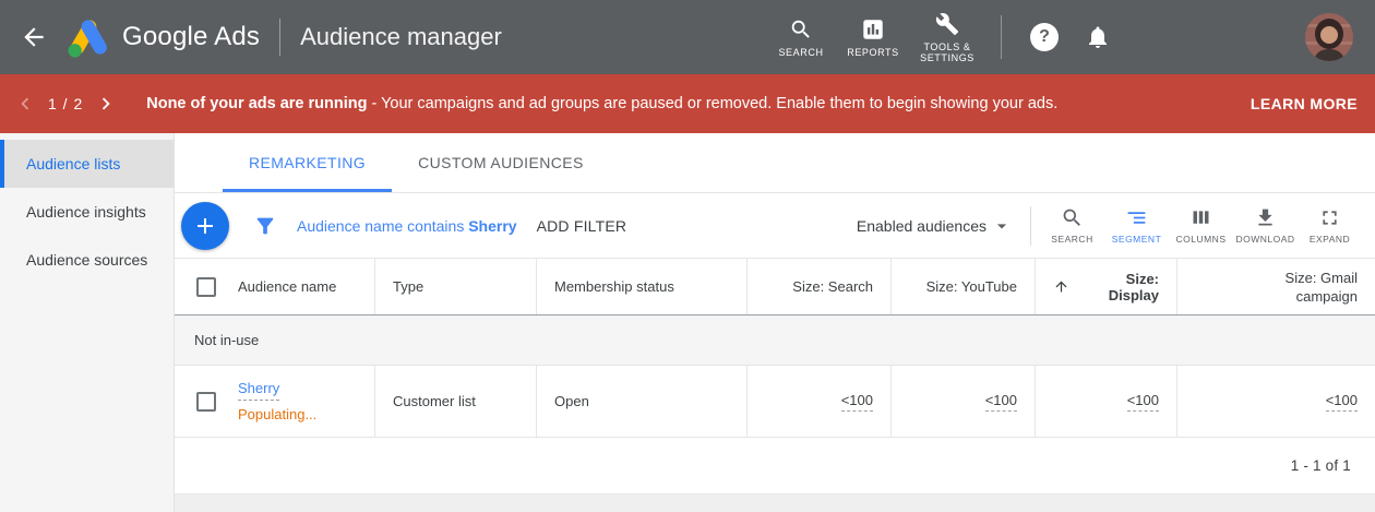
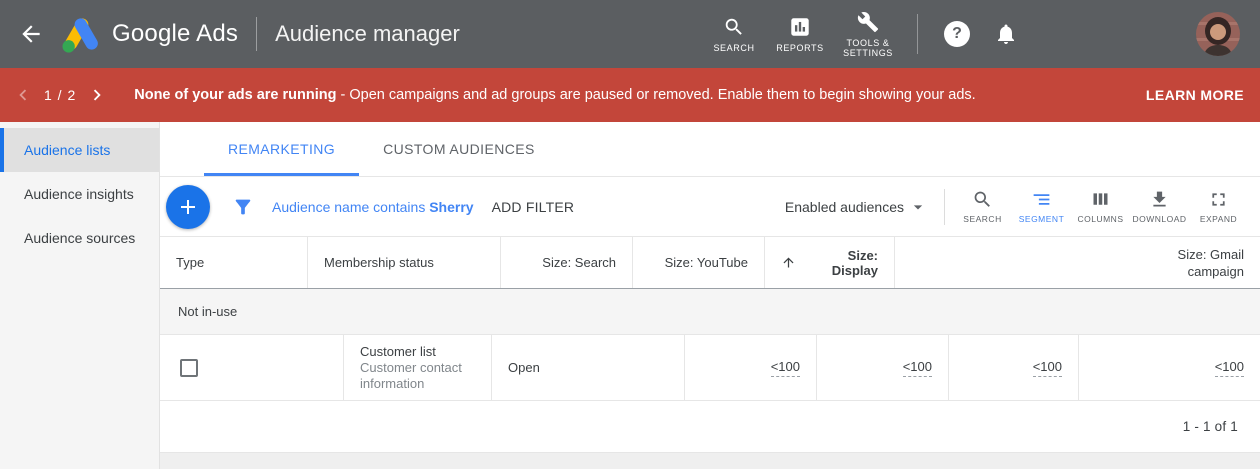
  Google Ads
  Audience manager
  SEARCH
  REPORTS
  TOOLS & SETTINGS
  ?
  1 / 2
- None of your ads are running - Your campaigns and ad groups are paused or removed. Enable them to begin showing your ads.
+ None of your ads are running - Open campaigns and ad groups are paused or removed. Enable them to begin showing your ads.
  LEARN MORE
  Audience lists
  Audience insights
  Audience sources
  REMARKETING
  CUSTOM AUDIENCES
  Audience name contains Sherry
  ADD FILTER
  Enabled audiences
  SEARCH
  SEGMENT
  COLUMNS
  DOWNLOAD
  EXPAND
- Audience name
  Type
  Membership status
  Size: Search
  Size: YouTube
  Size: Display
  Size: Gmail campaign
  Not in-use
- Sherry
- Populating...
  Customer list
+ Customer contact information
  Open
  <100
  <100
  <100
  <100
  1 - 1 of 1
